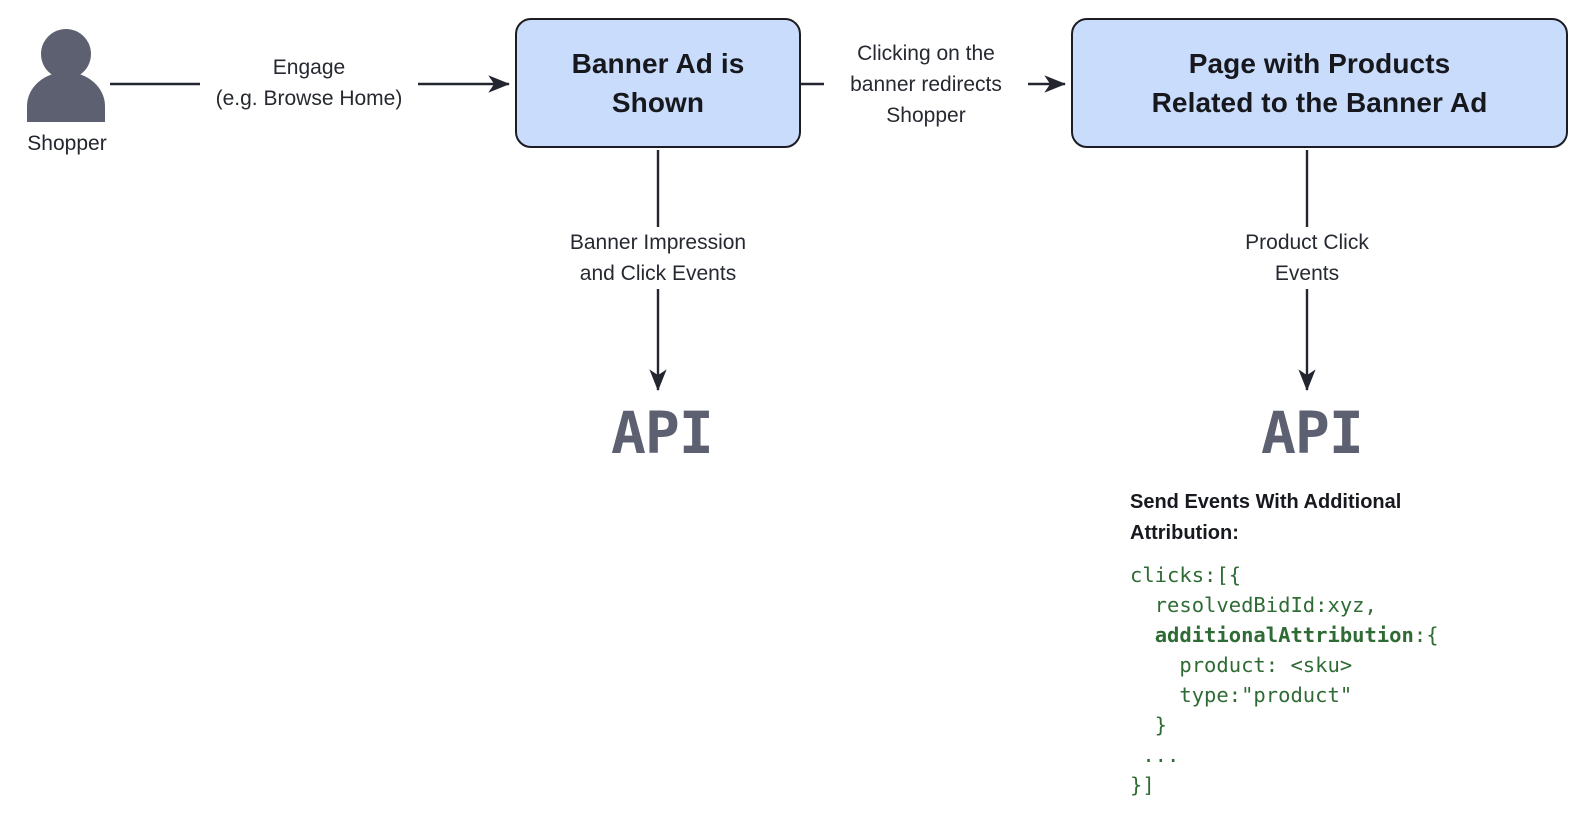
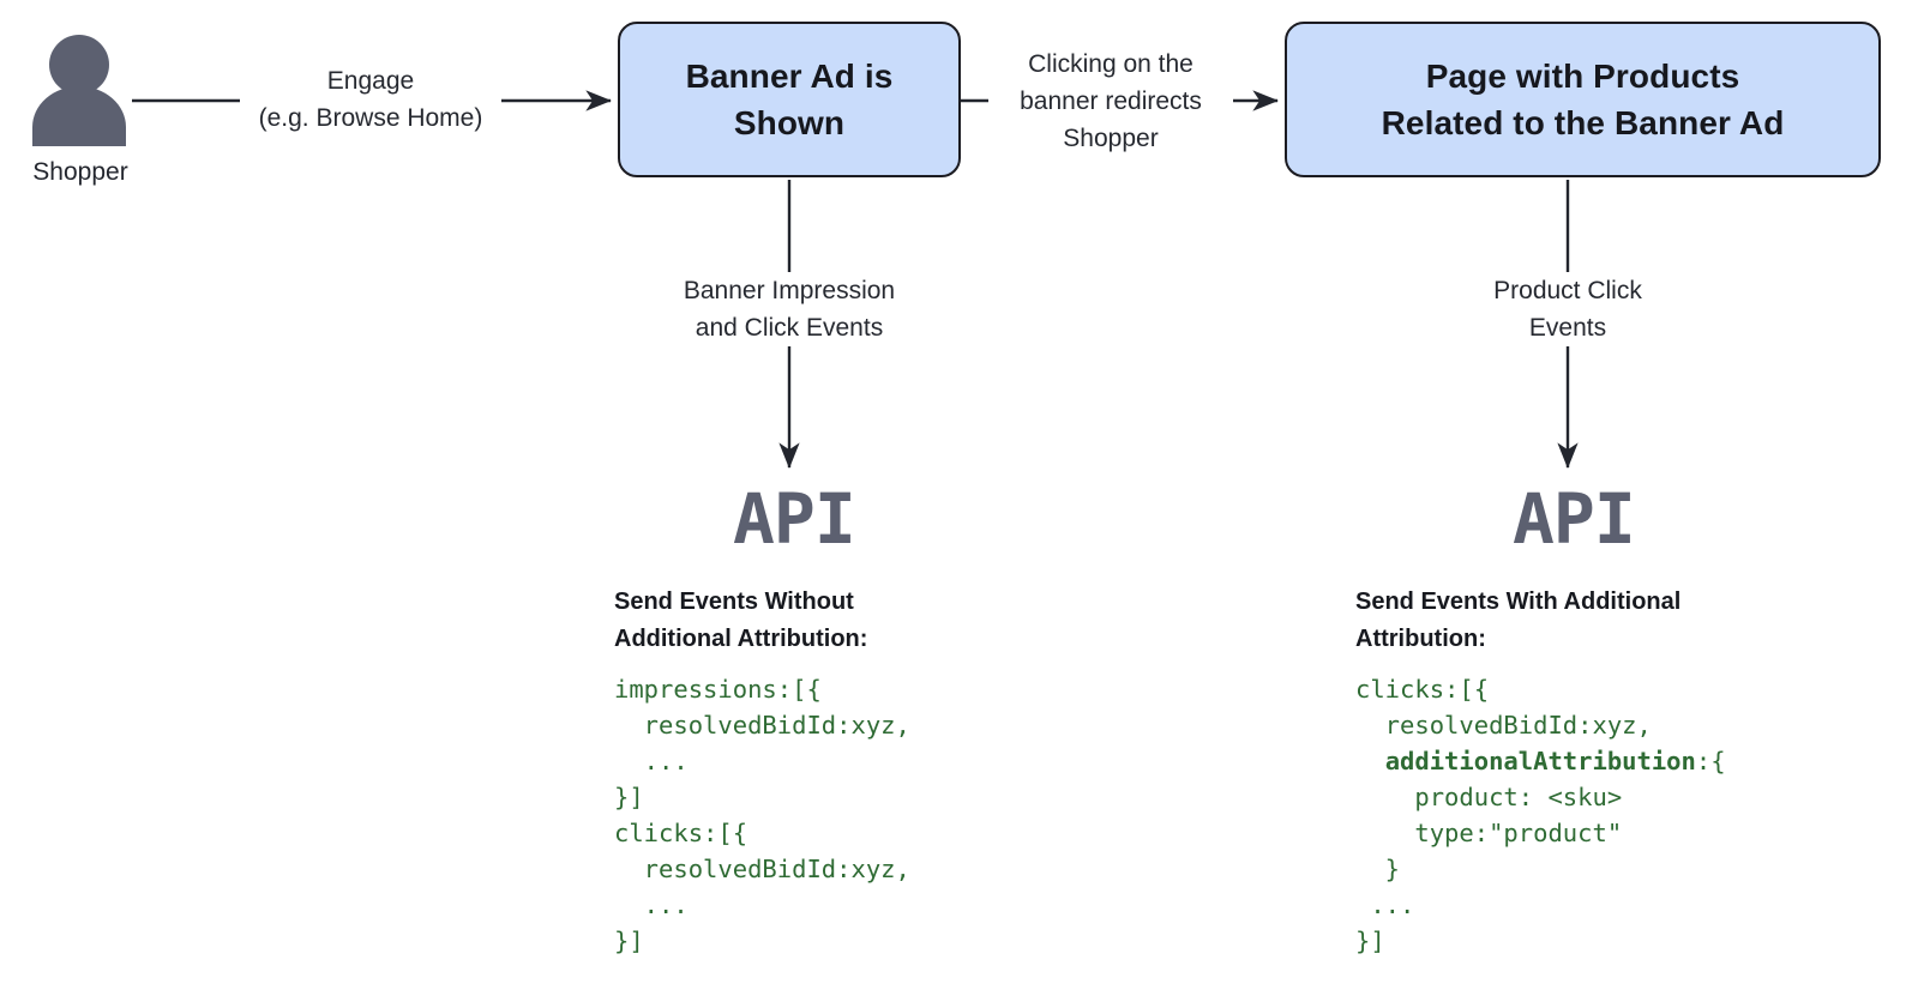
  Shopper
  Banner Ad is
  Shown
  Page with Products
  Related to the Banner Ad
  Engage
  (e.g. Browse Home)
  Clicking on the
  banner redirects
  Shopper
  Banner Impression
  and Click Events
  Product Click
  Events
  API
  API
+ Send Events Without
+ Additional Attribution:
+ impressions:[{ resolvedBidId:xyz, ... }] clicks:[{ resolvedBidId:xyz, ... }]
  Send Events With Additional
  Attribution:
  clicks:[{ resolvedBidId:xyz, additionalAttribution:{ product: <sku> type:"product" } ... }]
